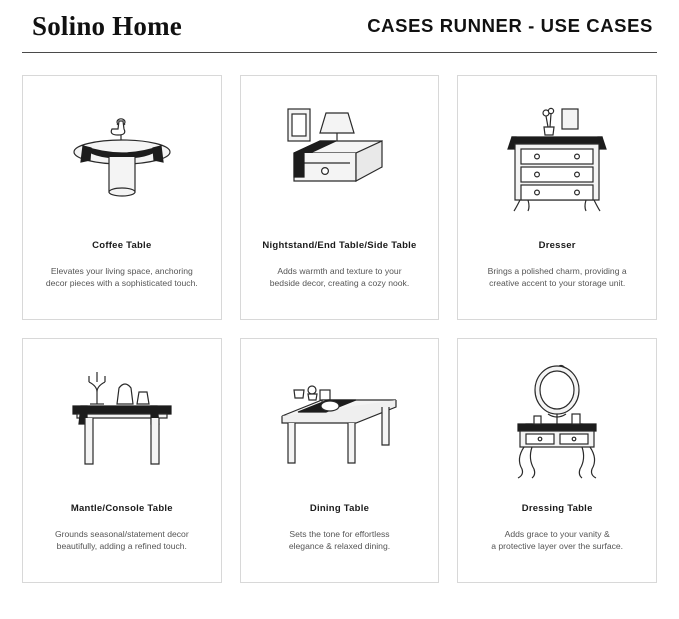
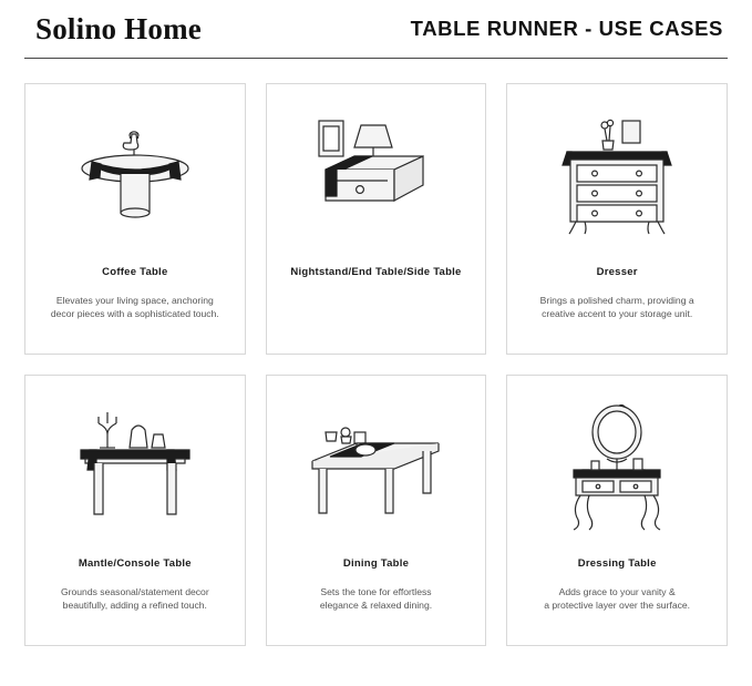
  Solino Home
- CASES RUNNER - USE CASES
+ TABLE RUNNER - USE CASES
  Coffee Table
  Elevates your living space, anchoring
  decor pieces with a sophisticated touch.
  Nightstand/End Table/Side Table
- Adds warmth and texture to your
- bedside decor, creating a cozy nook.
  Dresser
  Brings a polished charm, providing a
  creative accent to your storage unit.
  Mantle/Console Table
  Grounds seasonal/statement decor
  beautifully, adding a refined touch.
  Dining Table
  Sets the tone for effortless
  elegance & relaxed dining.
  Dressing Table
  Adds grace to your vanity &
  a protective layer over the surface.
